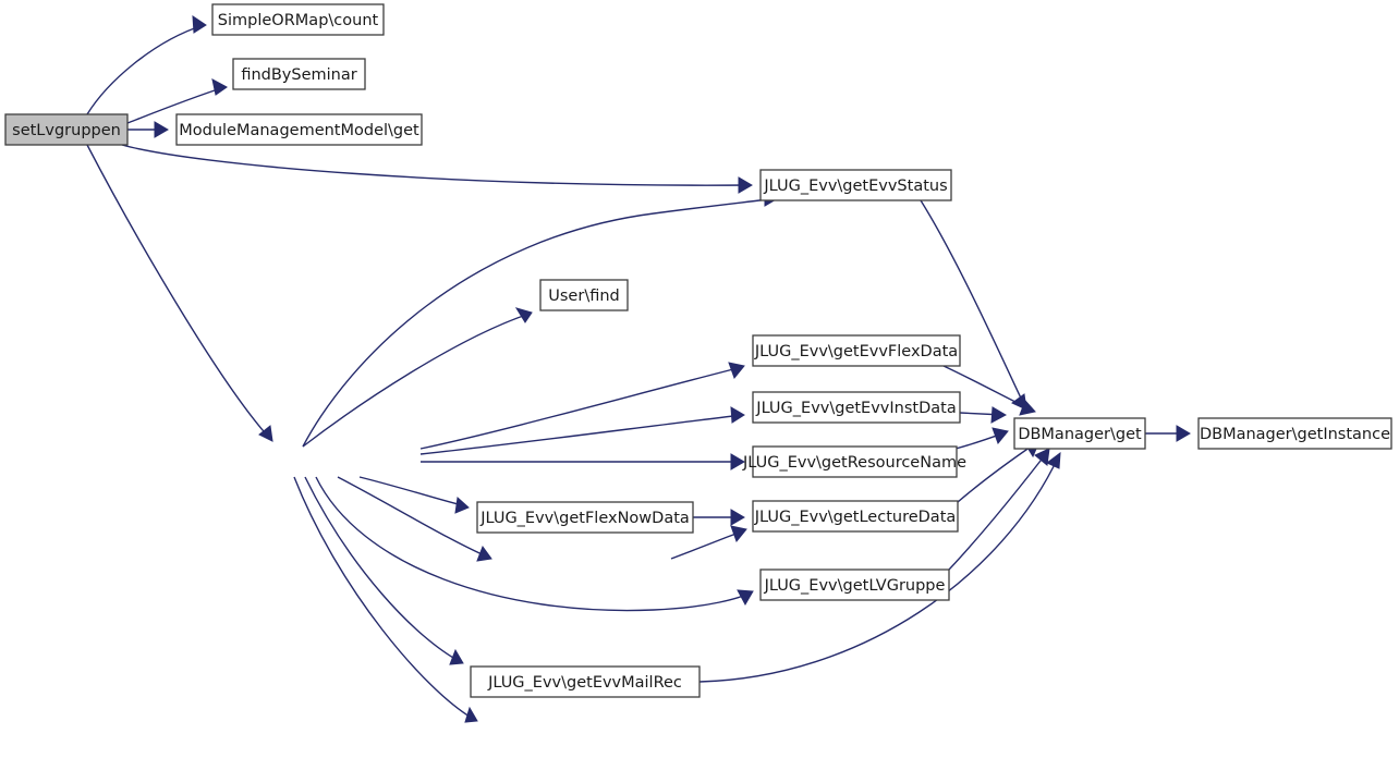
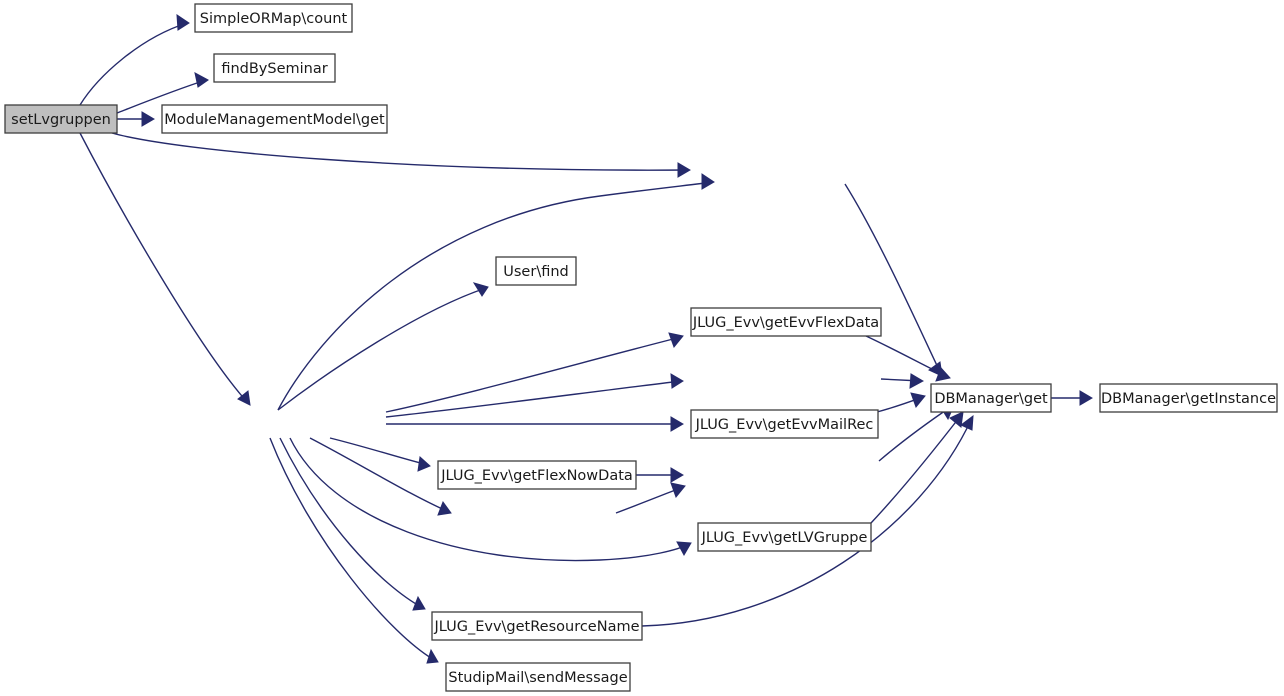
  setLvgruppen
  SimpleORMap\count
  findBySeminar
  ModuleManagementModel\get
- JLUG_Evv\getEvvStatus
  User\find
  JLUG_Evv\getEvvFlexData
- JLUG_Evv\getEvvInstData
- JLUG_Evv\getResourceName
+ JLUG_Evv\getEvvMailRec
  JLUG_Evv\getFlexNowData
- JLUG_Evv\getLectureData
  JLUG_Evv\getLVGruppe
- JLUG_Evv\getEvvMailRec
+ JLUG_Evv\getResourceName
+ StudipMail\sendMessage
  DBManager\get
  DBManager\getInstance
